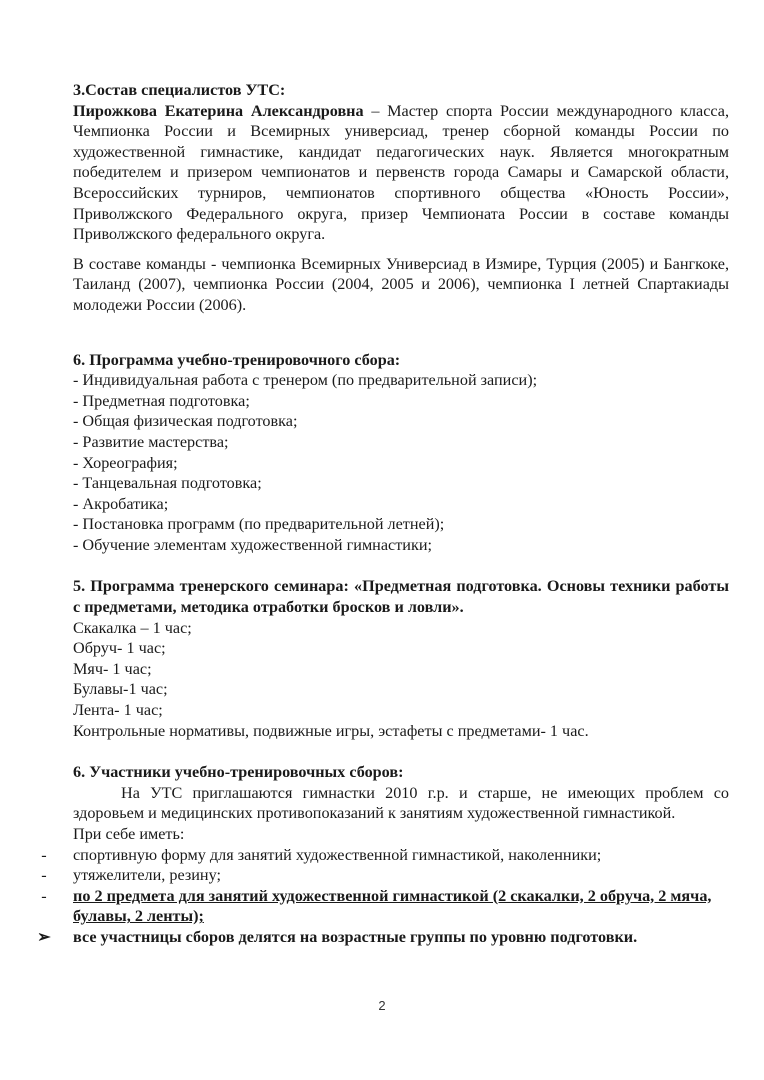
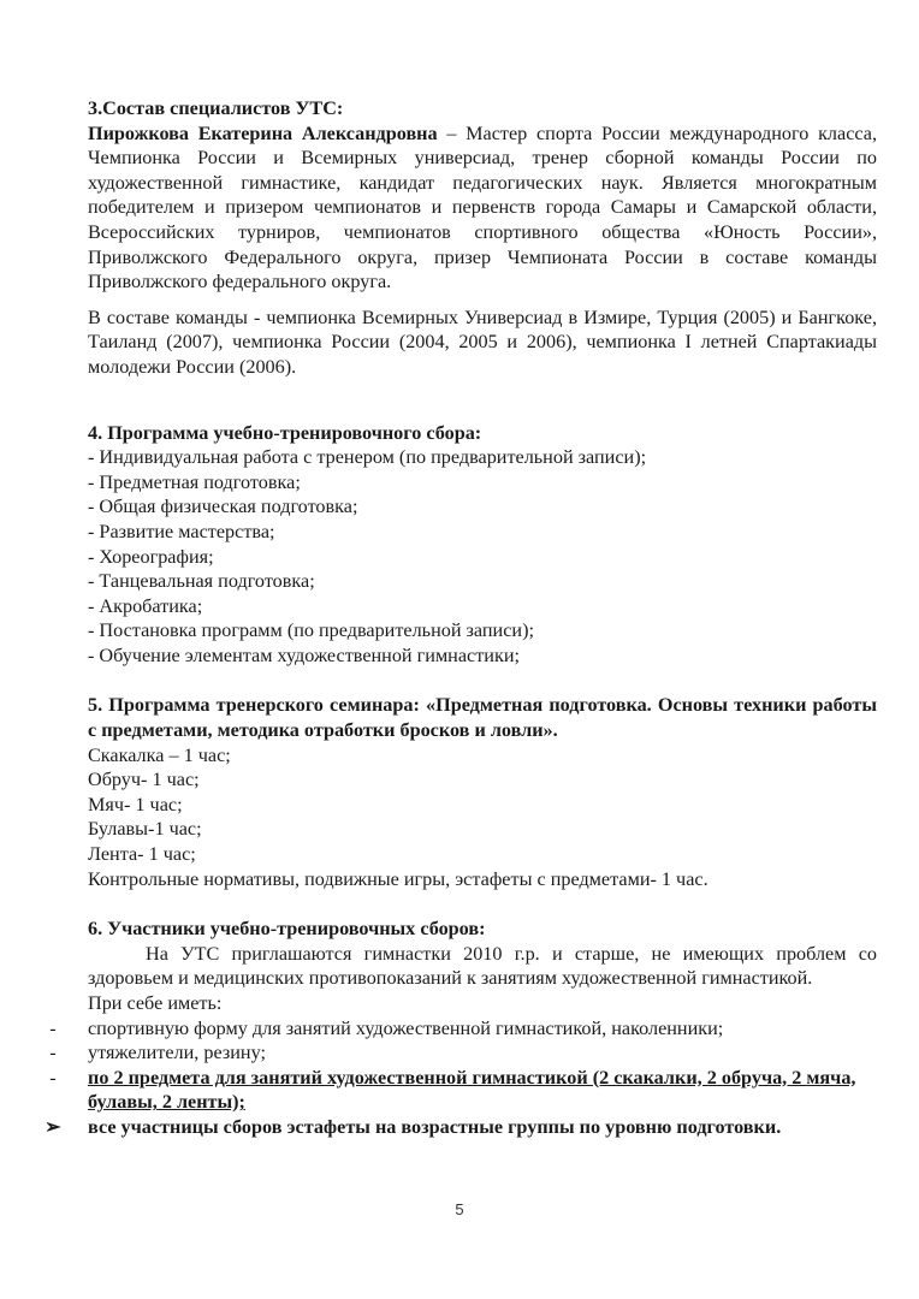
  3.Состав специалистов УТС:
  Пирожкова Екатерина Александровна – Мастер спорта России международного класса, Чемпионка России и Всемирных универсиад, тренер сборной команды России по художественной гимнастике, кандидат педагогических наук. Является многократным победителем и призером чемпионатов и первенств города Самары и Самарской области, Всероссийских турниров, чемпионатов спортивного общества «Юность России», Приволжского Федерального округа, призер Чемпионата России в составе команды Приволжского федерального округа.
  В составе команды - чемпионка Всемирных Универсиад в Измире, Турция (2005) и Бангкоке, Таиланд (2007), чемпионка России (2004, 2005 и 2006), чемпионка I летней Спартакиады молодежи России (2006).
- 6. Программа учебно-тренировочного сбора:
+ 4. Программа учебно-тренировочного сбора:
  - Индивидуальная работа с тренером (по предварительной записи);
  - Предметная подготовка;
  - Общая физическая подготовка;
  - Развитие мастерства;
  - Хореография;
  - Танцевальная подготовка;
  - Акробатика;
- - Постановка программ (по предварительной летней);
+ - Постановка программ (по предварительной записи);
  - Обучение элементам художественной гимнастики;
  5. Программа тренерского семинара: «Предметная подготовка. Основы техники работы с предметами, методика отработки бросков и ловли».
  Скакалка – 1 час;
  Обруч- 1 час;
  Мяч- 1 час;
  Булавы-1 час;
  Лента- 1 час;
  Контрольные нормативы, подвижные игры, эстафеты с предметами- 1 час.
  6. Участники учебно-тренировочных сборов:
  На УТС приглашаются гимнастки 2010 г.р. и старше, не имеющих проблем со здоровьем и медицинских противопоказаний к занятиям художественной гимнастикой.
  При себе иметь:
  -
  спортивную форму для занятий художественной гимнастикой, наколенники;
  -
  утяжелители, резину;
  -
  по 2 предмета для занятий художественной гимнастикой (2 скакалки, 2 обруча, 2 мяча, булавы, 2 ленты);
  ➢
- все участницы сборов делятся на возрастные группы по уровню подготовки.
+ все участницы сборов эстафеты на возрастные группы по уровню подготовки.
- 2
+ 5
